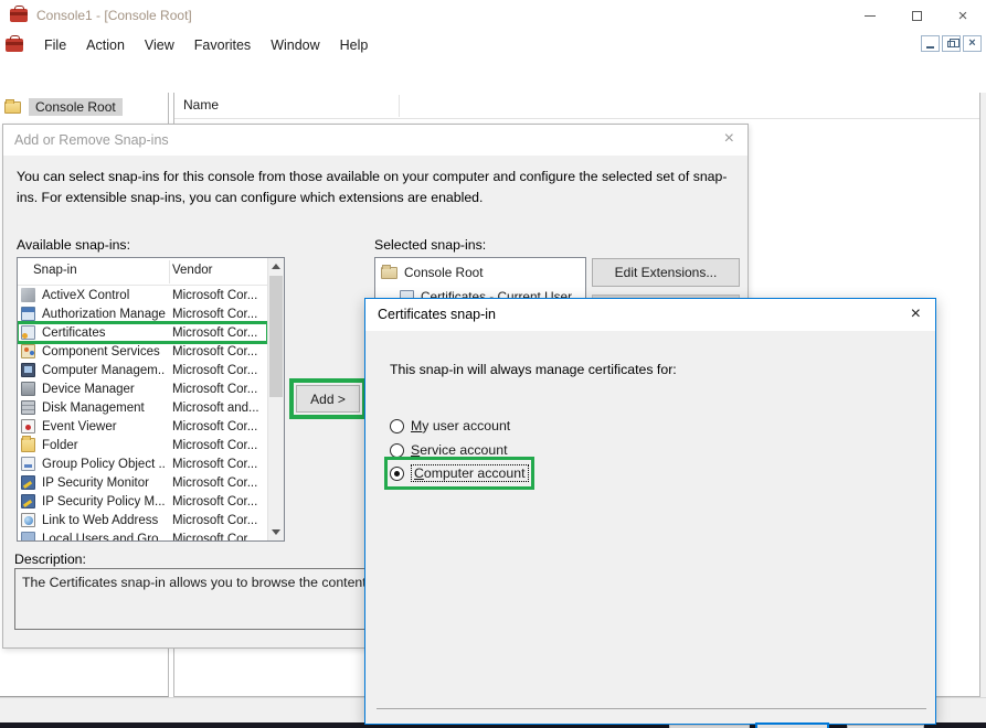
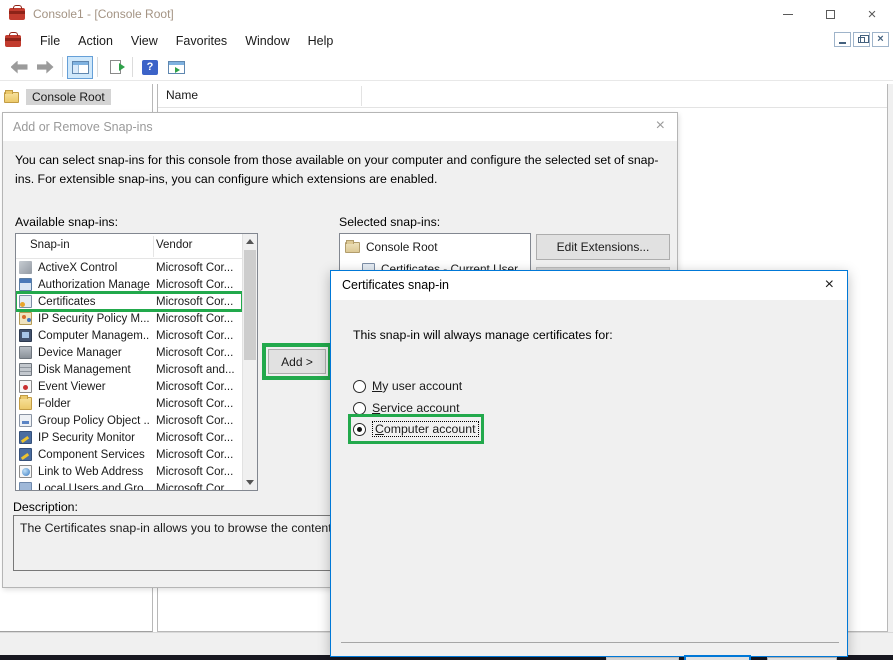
  Console1 - [Console Root]
  ×
  File
  Action
  View
  Favorites
  Window
  Help
  ×
+ ?
  Console Root
  Name
  Add or Remove Snap-ins
  ×
  You can select snap-ins for this console from those available on your computer and configure the selected set of snap-ins. For extensible snap-ins, you can configure which extensions are enabled.
  Available snap-ins:
  Selected snap-ins:
  Snap-in
  Vendor
  ActiveX Control
  Microsoft Cor...
  Authorization Manage
  Microsoft Cor...
  Certificates
  Microsoft Cor...
- Component Services
+ IP Security Policy M...
  Microsoft Cor...
  Computer Managem..
  Microsoft Cor...
  Device Manager
  Microsoft Cor...
  Disk Management
  Microsoft and...
  Event Viewer
  Microsoft Cor...
  Folder
  Microsoft Cor...
  Group Policy Object ..
  Microsoft Cor...
  IP Security Monitor
  Microsoft Cor...
- IP Security Policy M...
+ Component Services
  Microsoft Cor...
  Link to Web Address
  Microsoft Cor...
  Local Users and Gro..
  Microsoft Cor...
  Add >
  Console Root
  Certificates - Current User
  Edit Extensions...
  Description:
  Certificates snap-in
  ×
  This snap-in will always manage certificates for:
  My user account
  Service account
  Computer account
